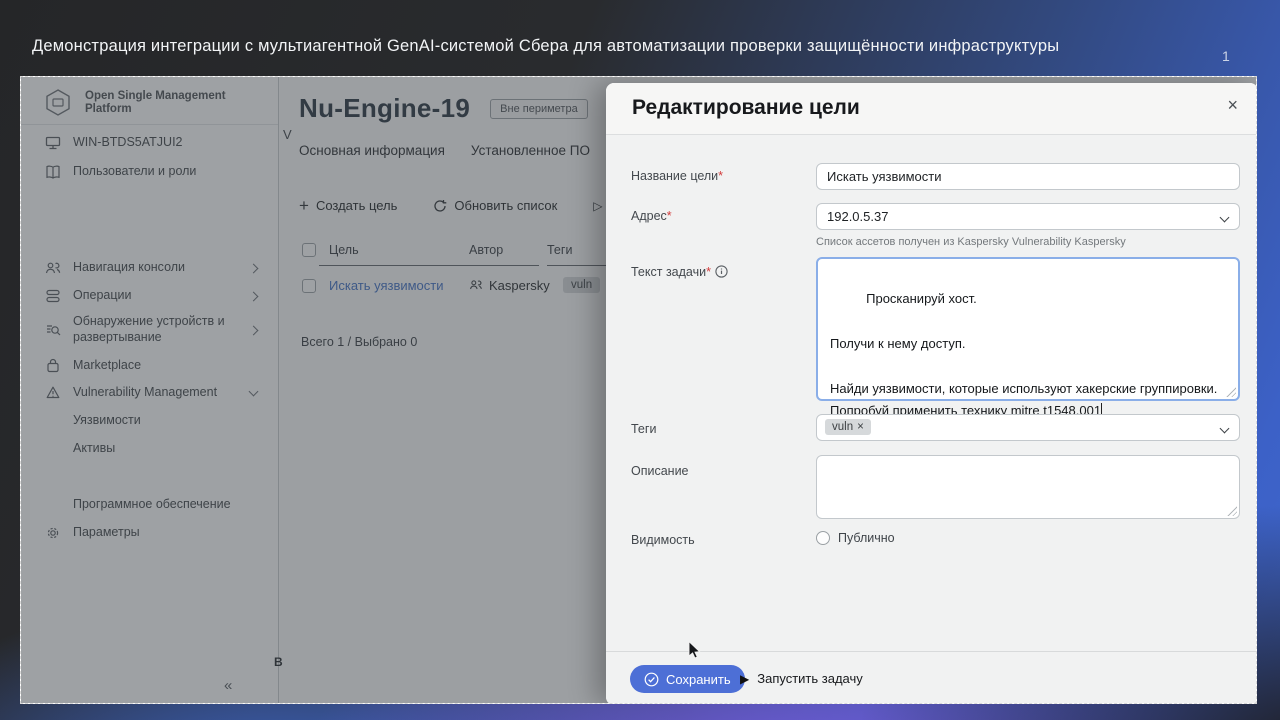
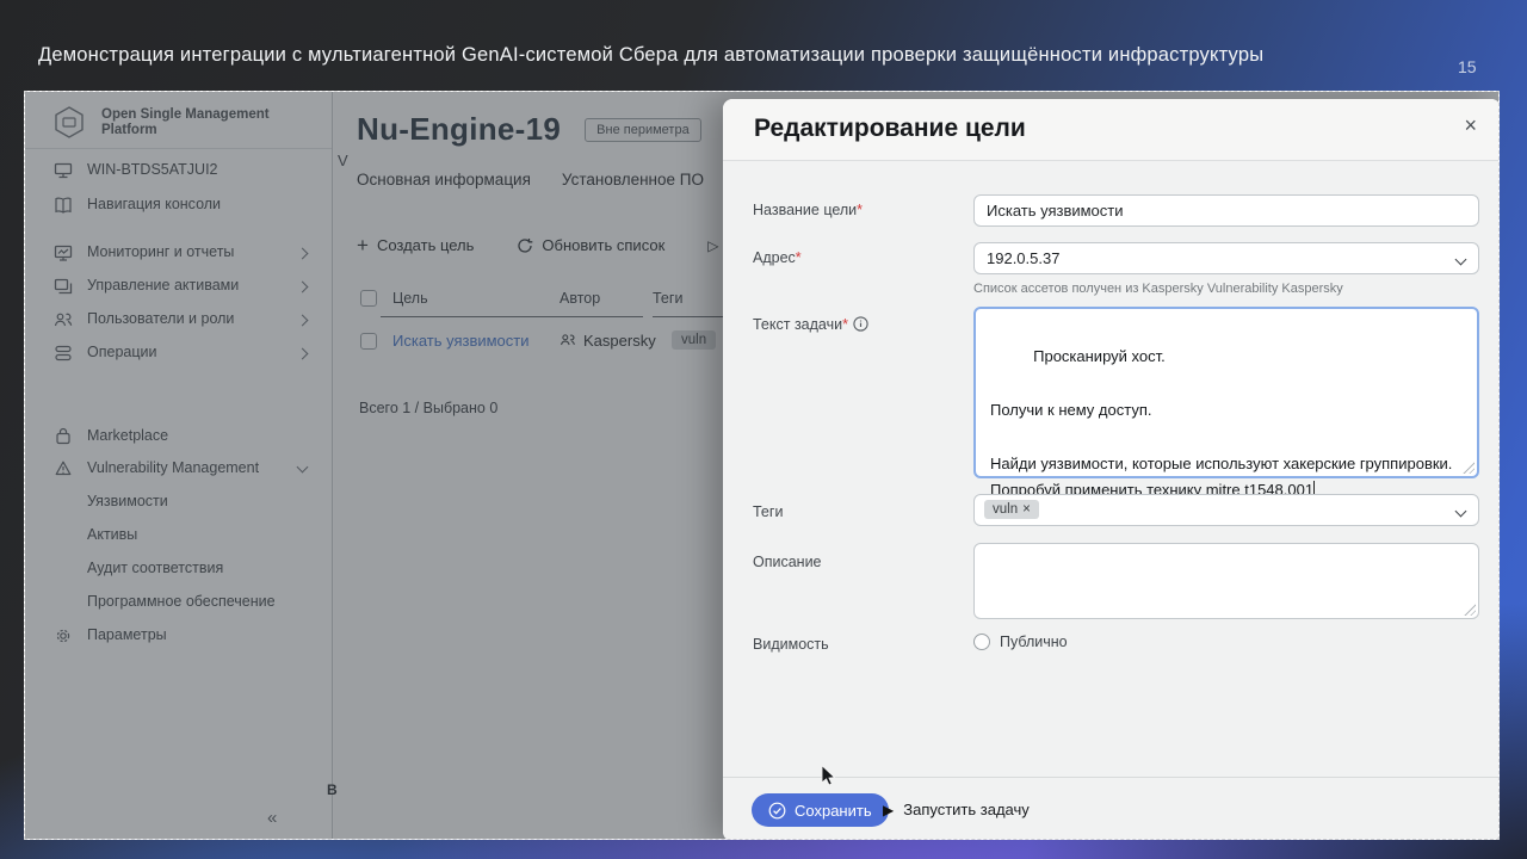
  Демонстрация интеграции с мультиагентной GenAI-системой Сбера для автоматизации проверки защищённости инфраструктуры
- 1
+ 15
  Open Single Management Platform
  WIN-BTDS5ATJUI2
- Пользователи и роли
+ Навигация консоли
+ Мониторинг и отчеты
+ Управление активами
- Навигация консоли
+ Пользователи и роли
  Операции
- Обнаружение устройств и развертывание
  Marketplace
  Vulnerability Management
  Уязвимости
  Активы
+ Аудит соответствия
  Программное обеспечение
  Параметры
  «
  V
  Nu-Engine-19
  Вне периметра
  Основная информация
  Установленное ПО
  +
  Создать цель
  Обновить список
  ▷
  Цель
  Автор
  Теги
  Искать уязвимости
  Kaspersky
  vuln
  Всего 1 / Выбрано 0
  В
  Редактирование цели
  ×
  Название цели*
  Искать уязвимости
  Адрес*
  192.0.5.37
  Список ассетов получен из Kaspersky Vulnerability Kaspersky
  Текст задачи*
  Просканируй хост.
  Получи к нему доступ.
  Найди уязвимости, которые используют хакерские группировки. Попробуй применить технику mitre t1548.001
  Теги
  vuln
  ×
  Описание
  Видимость
  Публично
  Сохранить
  ▶
  Запустить задачу
